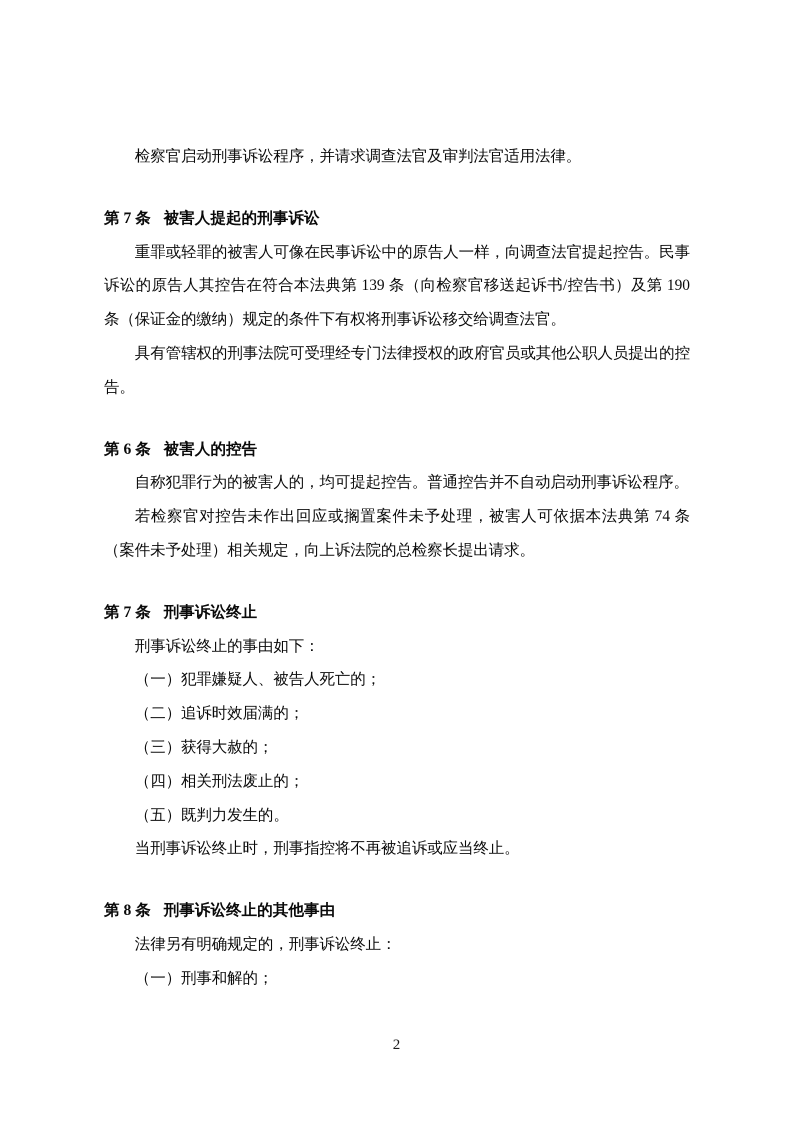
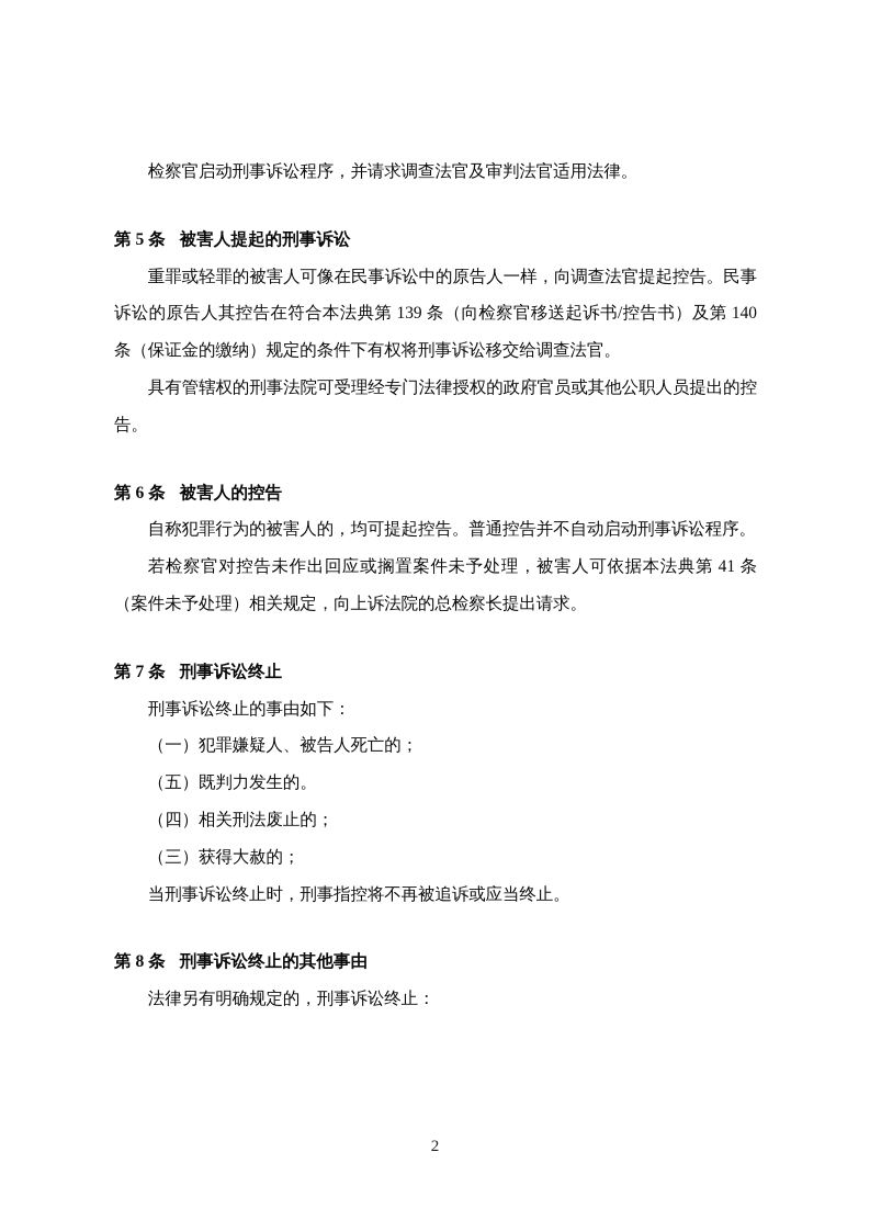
  检察官启动刑事诉讼程序，并请求调查法官及审判法官适用法律。
- 第 7 条 被害人提起的刑事诉讼
+ 第 5 条 被害人提起的刑事诉讼
- 重罪或轻罪的被害人可像在民事诉讼中的原告人一样，向调查法官提起控告。民事诉讼的原告人其控告在符合本法典第 139 条（向检察官移送起诉书/控告书）及第 190 条（保证金的缴纳）规定的条件下有权将刑事诉讼移交给调查法官。
+ 重罪或轻罪的被害人可像在民事诉讼中的原告人一样，向调查法官提起控告。民事诉讼的原告人其控告在符合本法典第 139 条（向检察官移送起诉书/控告书）及第 140 条（保证金的缴纳）规定的条件下有权将刑事诉讼移交给调查法官。
  具有管辖权的刑事法院可受理经专门法律授权的政府官员或其他公职人员提出的控告。
  第 6 条 被害人的控告
  自称犯罪行为的被害人的，均可提起控告。普通控告并不自动启动刑事诉讼程序。
- 若检察官对控告未作出回应或搁置案件未予处理，被害人可依据本法典第 74 条（案件未予处理）相关规定，向上诉法院的总检察长提出请求。
+ 若检察官对控告未作出回应或搁置案件未予处理，被害人可依据本法典第 41 条（案件未予处理）相关规定，向上诉法院的总检察长提出请求。
  第 7 条 刑事诉讼终止
  刑事诉讼终止的事由如下：
  （一）犯罪嫌疑人、被告人死亡的；
- （二）追诉时效届满的；
- （三）获得大赦的；
+ （五）既判力发生的。
  （四）相关刑法废止的；
- （五）既判力发生的。
+ （三）获得大赦的；
  当刑事诉讼终止时，刑事指控将不再被追诉或应当终止。
  第 8 条 刑事诉讼终止的其他事由
  法律另有明确规定的，刑事诉讼终止：
- （一）刑事和解的；
  2
